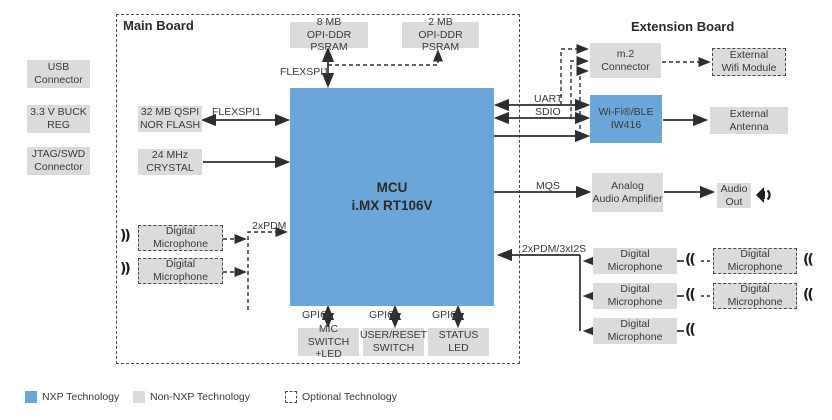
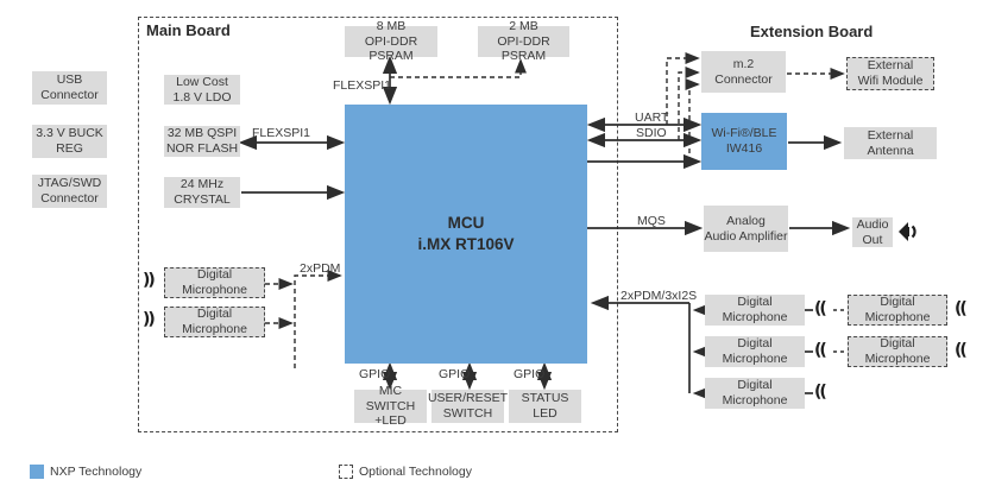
  Main Board
  Extension Board
  USB
  Connector
  3.3 V BUCK
  REG
  JTAG/SWD
  Connector
+ Low Cost
+ 1.8 V LDO
  8 MB
  OPI-DDR PSRAM
  2 MB
  OPI-DDR PSRAM
  32 MB QSPI
  NOR FLASH
  24 MHz
  CRYSTAL
  MCU
  i.MX RT106V
  Digital
  Microphone
  Digital
  Microphone
  ))
  ))
  MIC SWITCH
  +LED
  USER/RESET
  SWITCH
  STATUS
  LED
  m.2
  Connector
  External
  Wifi Module
  Wi-Fi®/BLE
  IW416
  External
  Antenna
  Analog
  Audio Amplifier
  Audio
  Out
  Digital
  Microphone
  Digital
  Microphone
  Digital
  Microphone
  ((
  ((
  ((
  Digital
  Microphone
  Digital
  Microphone
  ((
  ((
  FLEXSPI1
  FLEXSPI1
  UART
  SDIO
  MQS
  2xPDM
  2xPDM/3xI2S
  GPIO
  GPIO
  GPIO
  NXP Technology
- Non-NXP Technology
  Optional Technology
